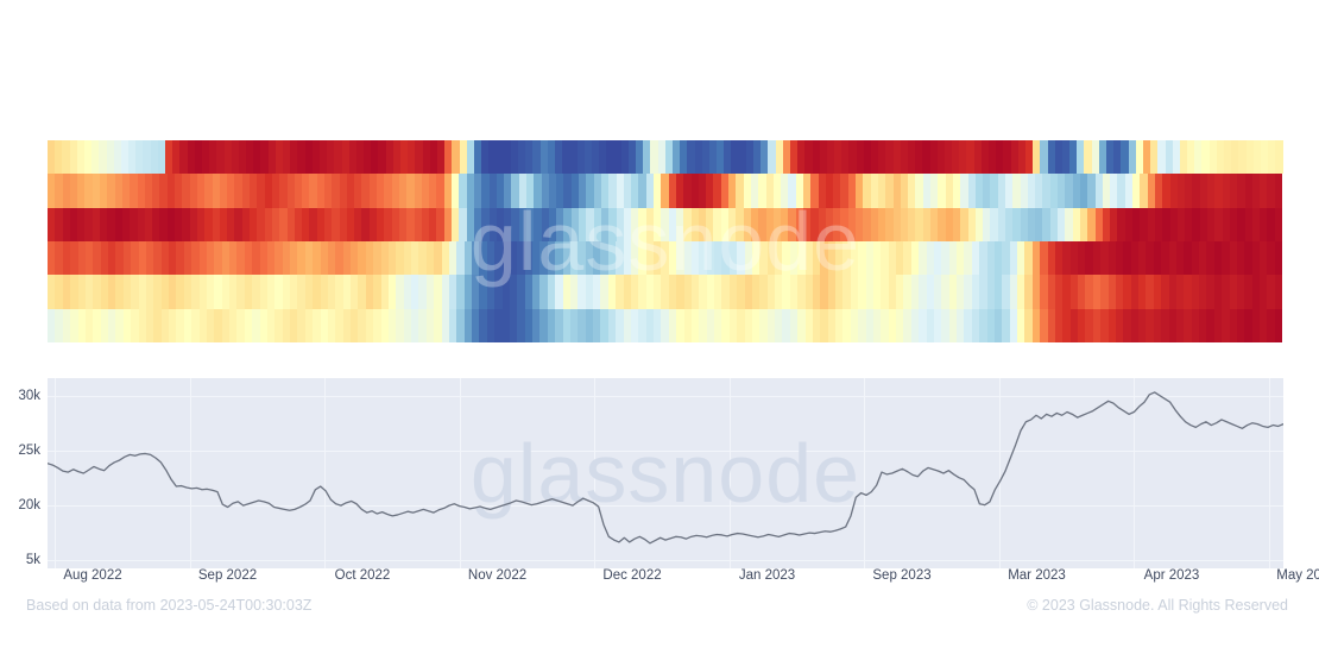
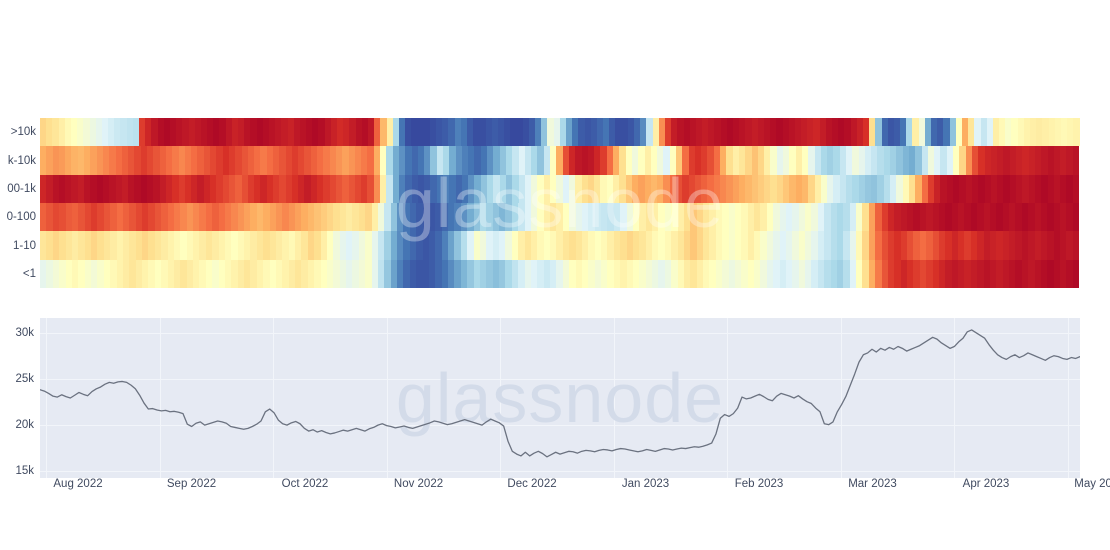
+ >10k
+ k-10k
+ 00-1k
+ 0-100
+ 1-10
+ <1
  glassnode
  glassnode
  Aug 2022
  Sep 2022
  Oct 2022
  Nov 2022
  Dec 2022
  Jan 2023
- Sep 2023
+ Feb 2023
  Mar 2023
  Apr 2023
  May 20
- Based on data from 2023-05-24T00:30:03Z
- © 2023 Glassnode. All Rights Reserved
- 5k
+ 15k
  20k
  25k
  30k
